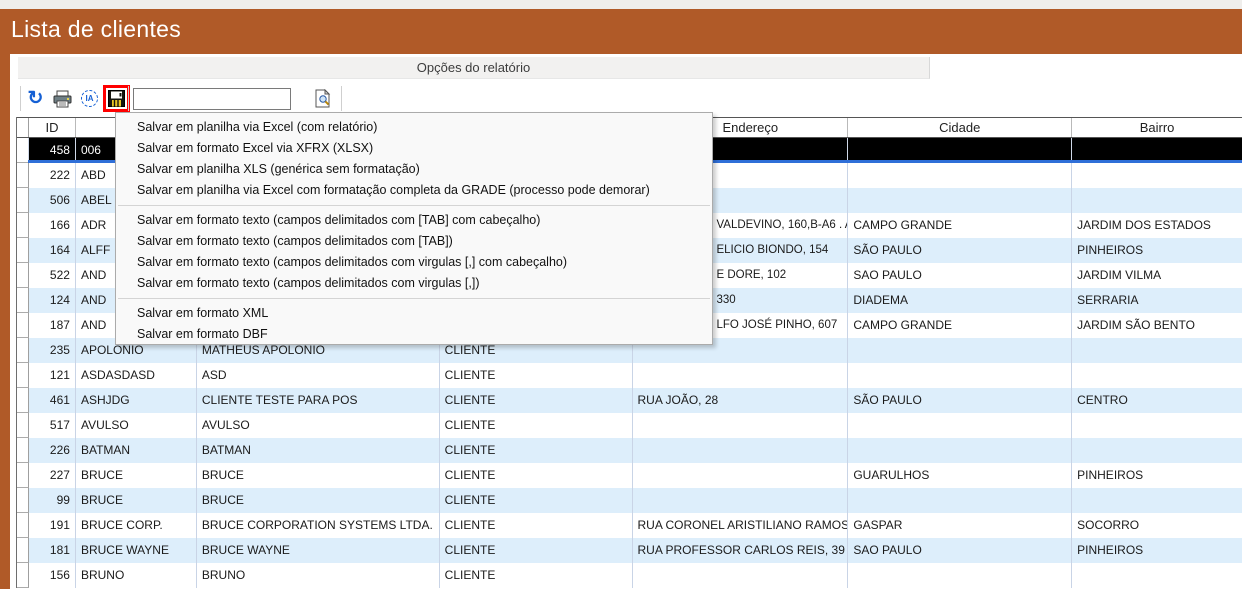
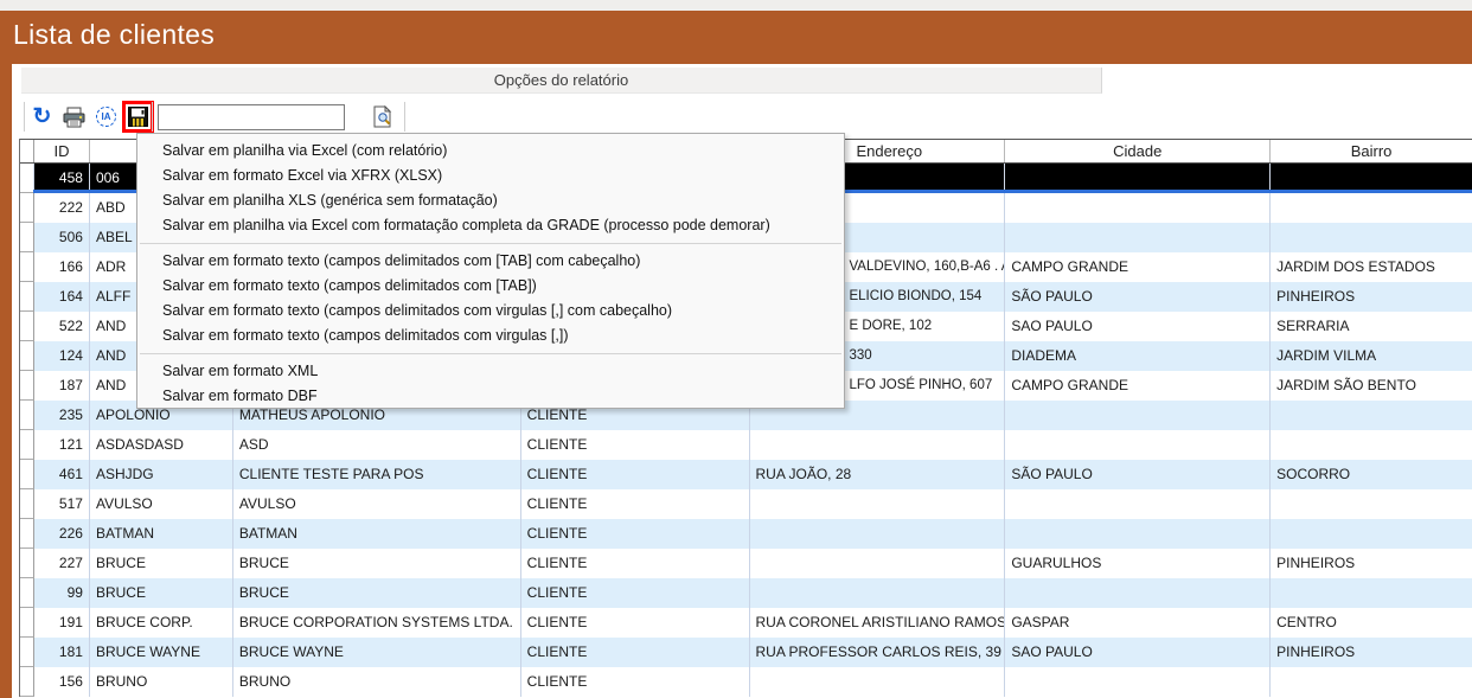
  Lista de clientes
  Opções do relatório
  ↻
  IA
  ID
  Endereço
  Cidade
  Bairro
  458
  006
  222
  ABD
  506
  ABEL
  166
  ADR
  VALDEVINO, 160,B-A6 .
  CAMPO GRANDE
  JARDIM DOS ESTADOS
  164
  ALFF
  ELICIO BIONDO, 154
  SÃO PAULO
  PINHEIROS
  522
  AND
  E DORE, 102
  SAO PAULO
- JARDIM VILMA
+ SERRARIA
  124
  AND
  330
  DIADEMA
- SERRARIA
+ JARDIM VILMA
  187
  AND
  LFO JOSÉ PINHO, 607
  CAMPO GRANDE
  JARDIM SÃO BENTO
  235
  APOLONIO
  MATHEUS APOLONIO
  CLIENTE
  121
  ASDASDASD
  ASD
  CLIENTE
  461
  ASHJDG
  CLIENTE TESTE PARA POS
  CLIENTE
  RUA JOÃO, 28
  SÃO PAULO
- CENTRO
+ SOCORRO
  517
  AVULSO
  AVULSO
  CLIENTE
  226
  BATMAN
  BATMAN
  CLIENTE
  227
  BRUCE
  BRUCE
  CLIENTE
  GUARULHOS
  PINHEIROS
  99
  BRUCE
  BRUCE
  CLIENTE
  191
  BRUCE CORP.
  BRUCE CORPORATION SYSTEMS LTDA.
  CLIENTE
  RUA CORONEL ARISTILIANO RAMOS
  GASPAR
- SOCORRO
+ CENTRO
  181
  BRUCE WAYNE
  BRUCE WAYNE
  CLIENTE
  RUA PROFESSOR CARLOS REIS, 39
  SAO PAULO
  PINHEIROS
  156
  BRUNO
  BRUNO
  CLIENTE
  Salvar em planilha via Excel (com relatório)
  Salvar em formato Excel via XFRX (XLSX)
  Salvar em planilha XLS (genérica sem formatação)
  Salvar em planilha via Excel com formatação completa da GRADE (processo pode demorar)
  Salvar em formato texto (campos delimitados com [TAB] com cabeçalho)
  Salvar em formato texto (campos delimitados com [TAB])
  Salvar em formato texto (campos delimitados com virgulas [,] com cabeçalho)
  Salvar em formato texto (campos delimitados com virgulas [,])
  Salvar em formato XML
  Salvar em formato DBF
